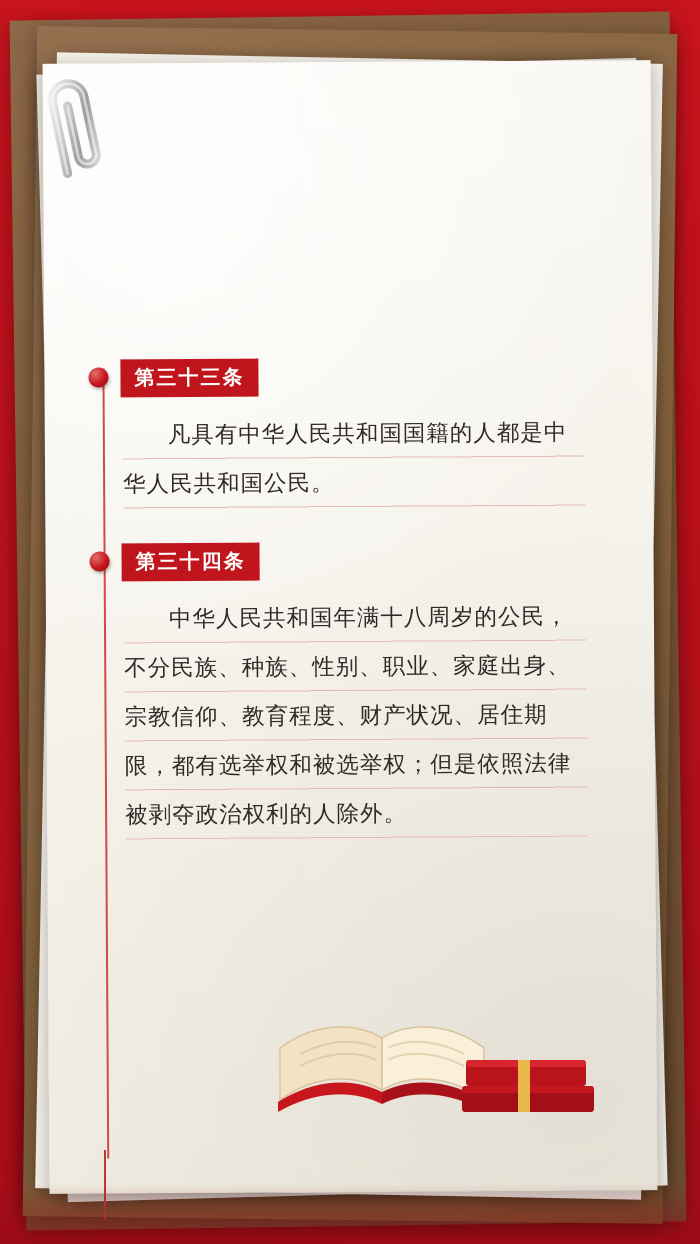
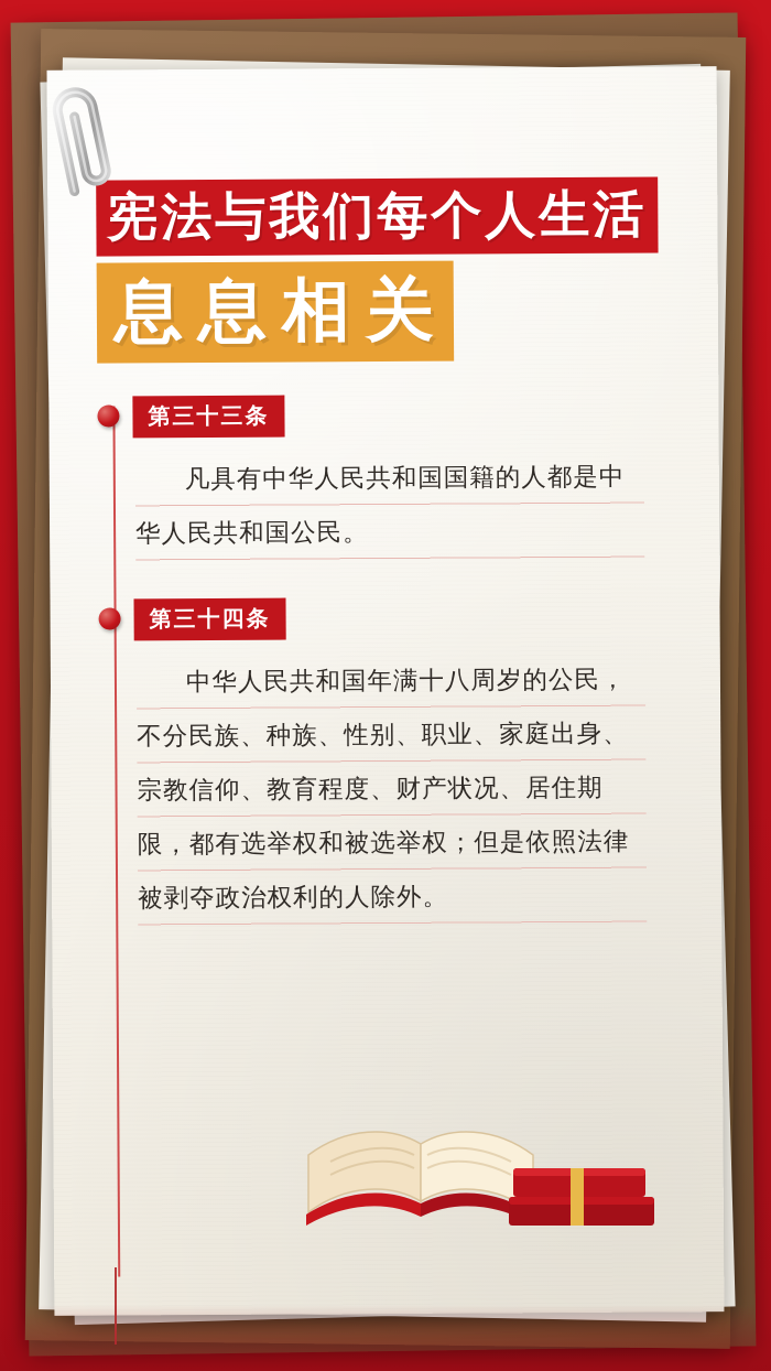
+ 宪法与我们每个人生活
+ 息息相关
  第三十三条
  凡具有中华人民共和国国籍的人都是中华人民共和国公民。
  第三十四条
  中华人民共和国年满十八周岁的公民，不分民族、种族、性别、职业、家庭出身、宗教信仰、教育程度、财产状况、居住期限，都有选举权和被选举权；但是依照法律被剥夺政治权利的人除外。
